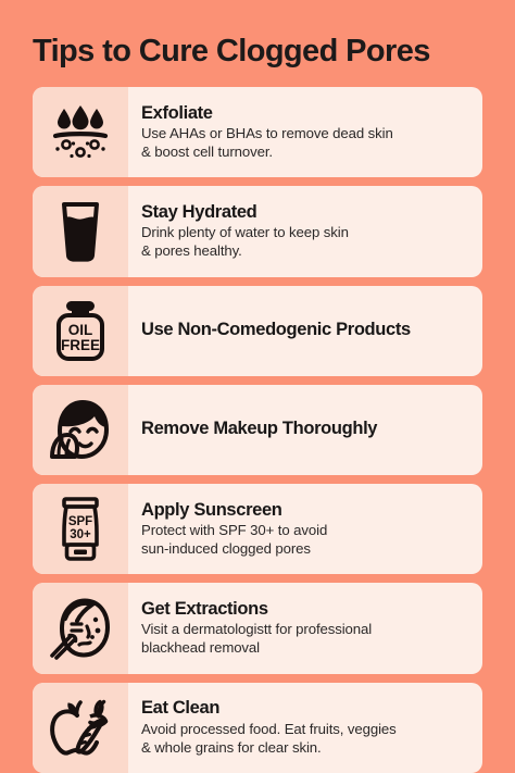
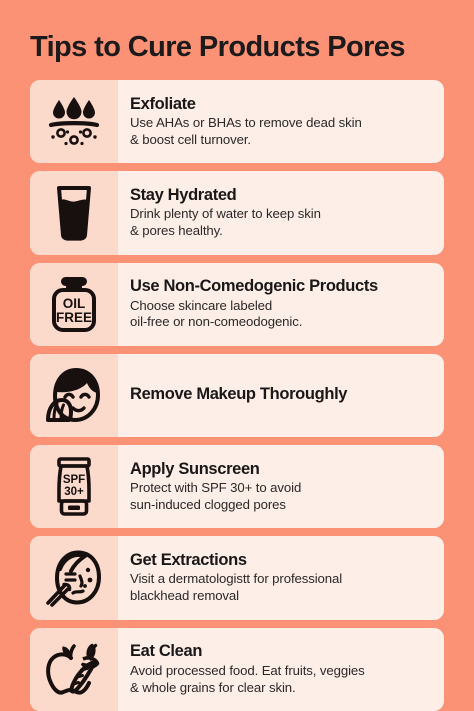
- Tips to Cure Clogged Pores
+ Tips to Cure Products Pores
  Exfoliate
  Use AHAs or BHAs to remove dead skin
  & boost cell turnover.
  Stay Hydrated
  Drink plenty of water to keep skin
  & pores healthy.
  OIL
  FREE
  Use Non-Comedogenic Products
+ Choose skincare labeled
+ oil-free or non-comeodogenic.
  Remove Makeup Thoroughly
  SPF
  30+
  Apply Sunscreen
  Protect with SPF 30+ to avoid
  sun-induced clogged pores
  Get Extractions
  Visit a dermatologistt for professional
  blackhead removal
  Eat Clean
  Avoid processed food. Eat fruits, veggies
  & whole grains for clear skin.
